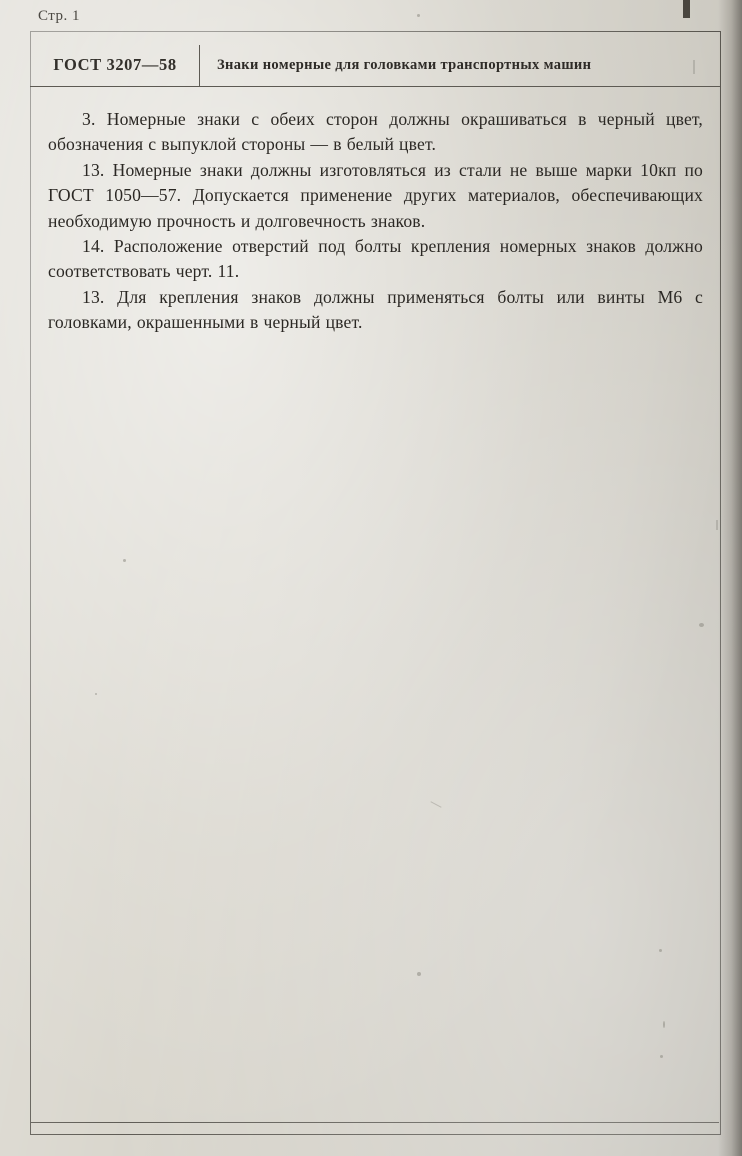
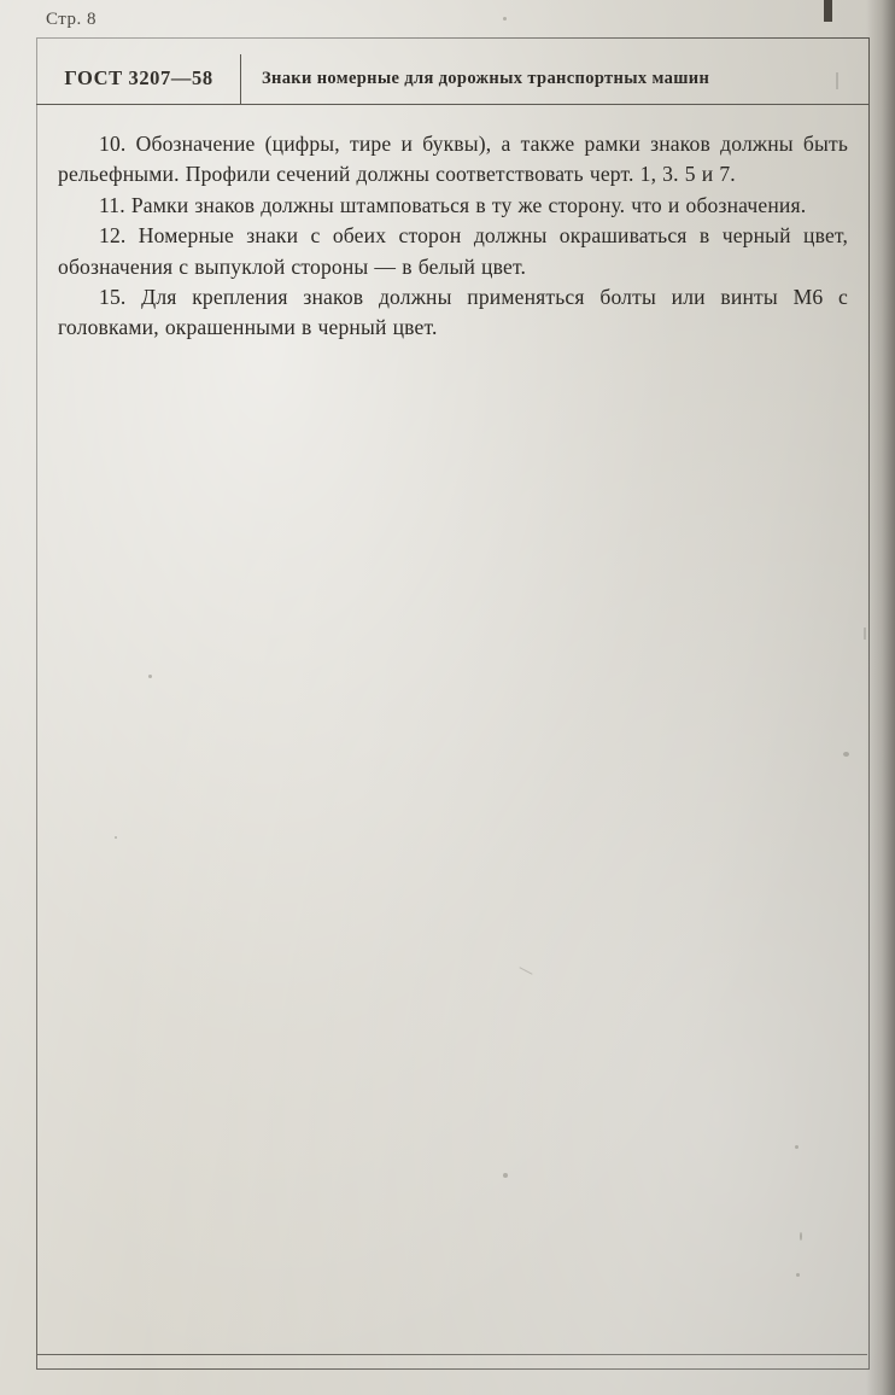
- Стр. 1
+ Стр. 8
  ГОСТ 3207—58
- Знаки номерные для головками транспортных машин
+ Знаки номерные для дорожных транспортных машин
+ 10. Обозначение (цифры, тире и буквы), а также рамки знаков должны быть рельефными. Профили сечений должны соответствовать черт. 1, 3. 5 и 7.
+ 11. Рамки знаков должны штамповаться в ту же сторону. что и обозначения.
- 3. Номерные знаки с обеих сторон должны окрашиваться в черный цвет, обозначения с выпуклой стороны — в белый цвет.
+ 12. Номерные знаки с обеих сторон должны окрашиваться в черный цвет, обозначения с выпуклой стороны — в белый цвет.
- 13. Номерные знаки должны изготовляться из стали не выше марки 10кп по ГОСТ 1050—57. Допускается применение других материалов, обеспечивающих необходимую прочность и долговечность знаков.
- 14. Расположение отверстий под болты крепления номерных знаков должно соответствовать черт. 11.
- 13. Для крепления знаков должны применяться болты или винты М6 с головками, окрашенными в черный цвет.
+ 15. Для крепления знаков должны применяться болты или винты М6 с головками, окрашенными в черный цвет.
